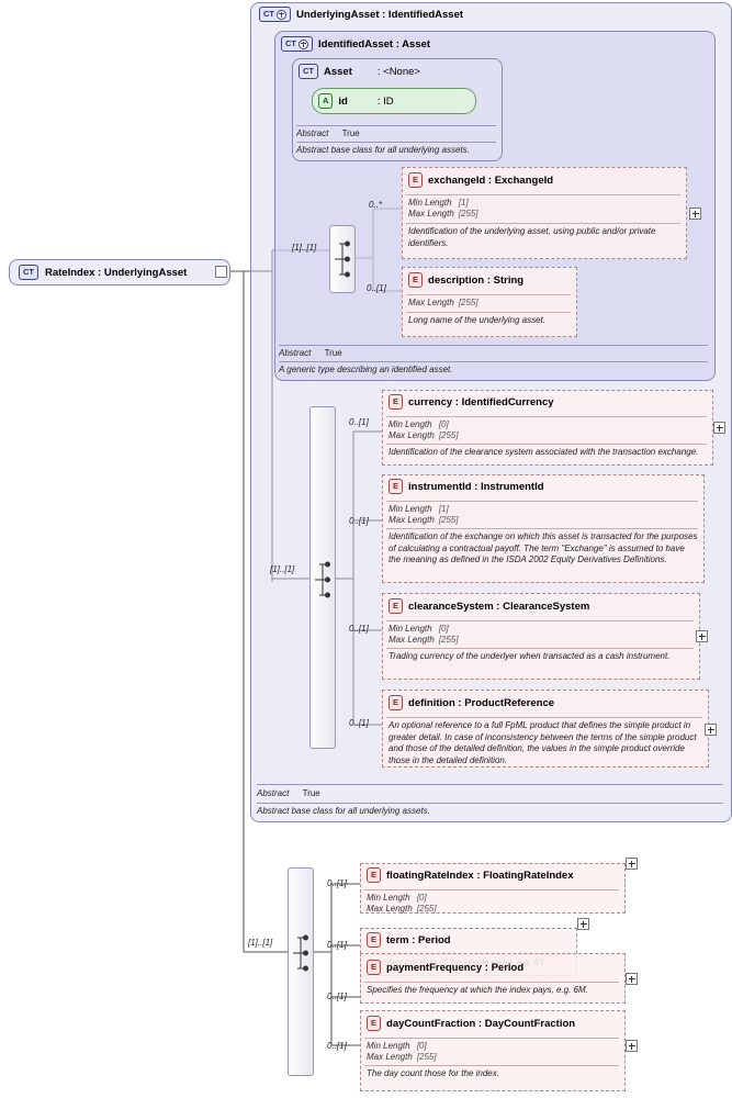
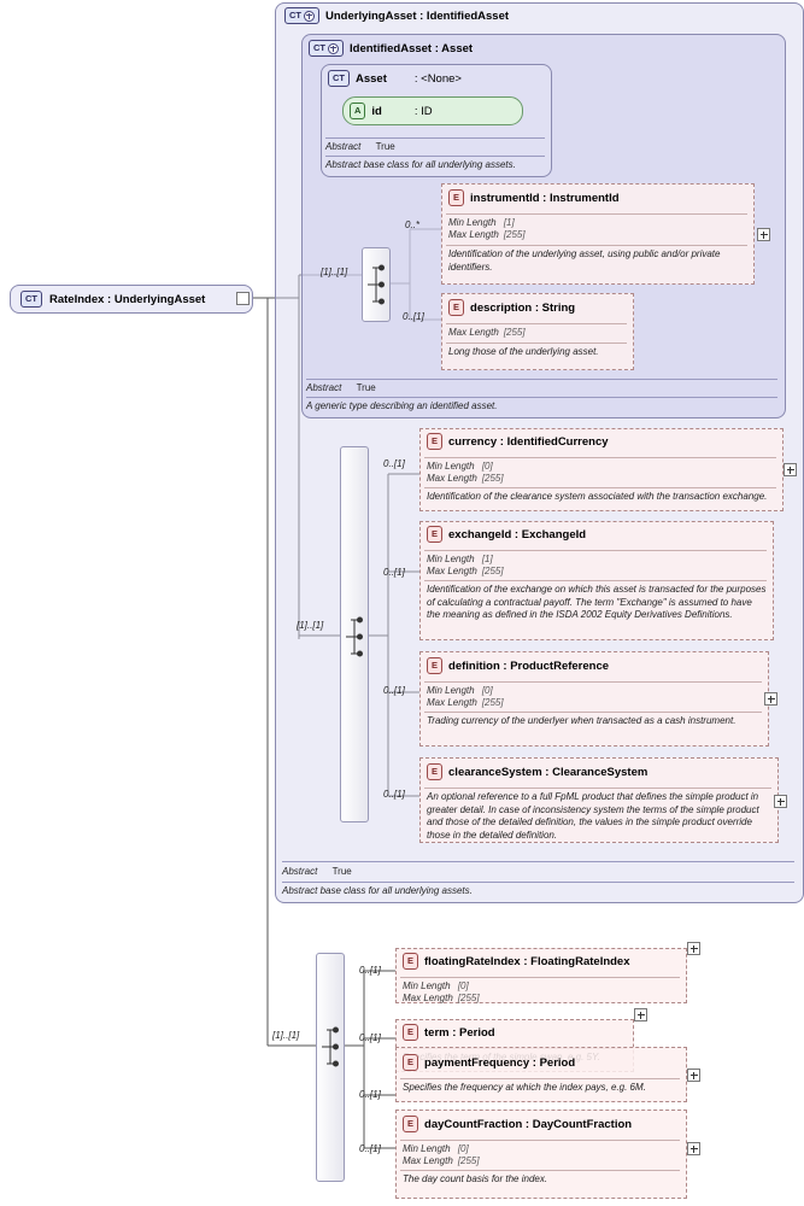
  CT
  UnderlyingAsset : IdentifiedAsset
  Abstract True
  Abstract base class for all underlying assets.
  CT
  IdentifiedAsset : Asset
  Abstract True
  A generic type describing an identified asset.
  CT
  Asset
  : <None>
  A
  id
  : ID
  Abstract True
  Abstract base class for all underlying assets.
  CT
  RateIndex : UnderlyingAsset
  [1]..[1]
  E
- exchangeId : ExchangeId
+ instrumentId : InstrumentId
  Min Length	[1]
  Max Length	[255]
  Identification of the underlying asset, using public and/or private identifiers.
  0..*
  E
  description : String
  Max Length	[255]
- Long name of the underlying asset.
+ Long those of the underlying asset.
  0..[1]
  [1]..[1]
  E
  currency : IdentifiedCurrency
  Min Length	[0]
  Max Length	[255]
  Identification of the clearance system associated with the transaction exchange.
  0..[1]
  E
- instrumentId : InstrumentId
+ exchangeId : ExchangeId
  Min Length	[1]
  Max Length	[255]
  Identification of the exchange on which this asset is transacted for the purposes of calculating a contractual payoff. The term "Exchange" is assumed to have the meaning as defined in the ISDA 2002 Equity Derivatives Definitions.
  0..[1]
  E
- clearanceSystem : ClearanceSystem
+ definition : ProductReference
  Min Length	[0]
  Max Length	[255]
  Trading currency of the underlyer when transacted as a cash instrument.
  0..[1]
  E
- definition : ProductReference
+ clearanceSystem : ClearanceSystem
- An optional reference to a full FpML product that defines the simple product in greater detail. In case of inconsistency between the terms of the simple product and those of the detailed definition, the values in the simple product override those in the detailed definition.
+ An optional reference to a full FpML product that defines the simple product in greater detail. In case of inconsistency system the terms of the simple product and those of the detailed definition, the values in the simple product override those in the detailed definition.
  0..[1]
  [1]..[1]
  E
  floatingRateIndex : FloatingRateIndex
  Min Length	[0]
  Max Length	[255]
  0..[1]
  E
  term : Period
  cifies the term of the simple swap, e.g. 5Y.
  0..[1]
  E
  paymentFrequency : Period
  Specifies the frequency at which the index pays, e.g. 6M.
  0..[1]
  E
  dayCountFraction : DayCountFraction
  Min Length	[0]
  Max Length	[255]
- The day count those for the index.
+ The day count basis for the index.
  0..[1]
